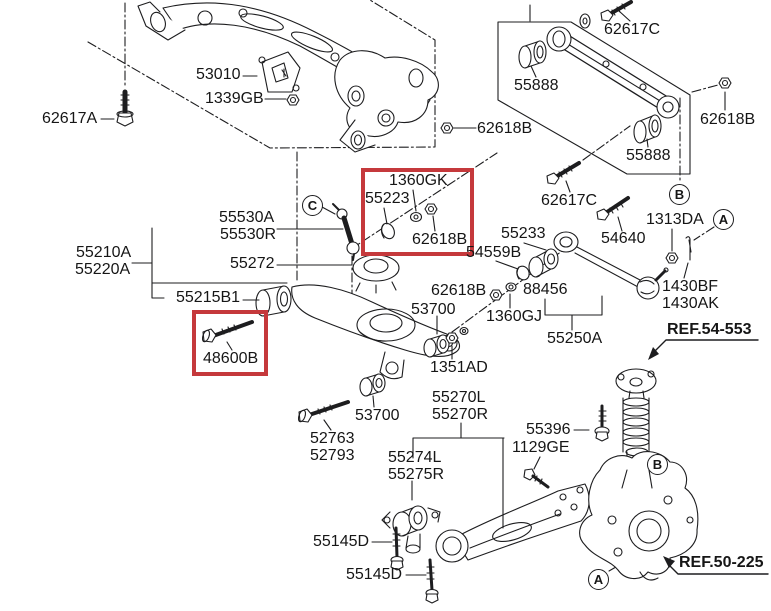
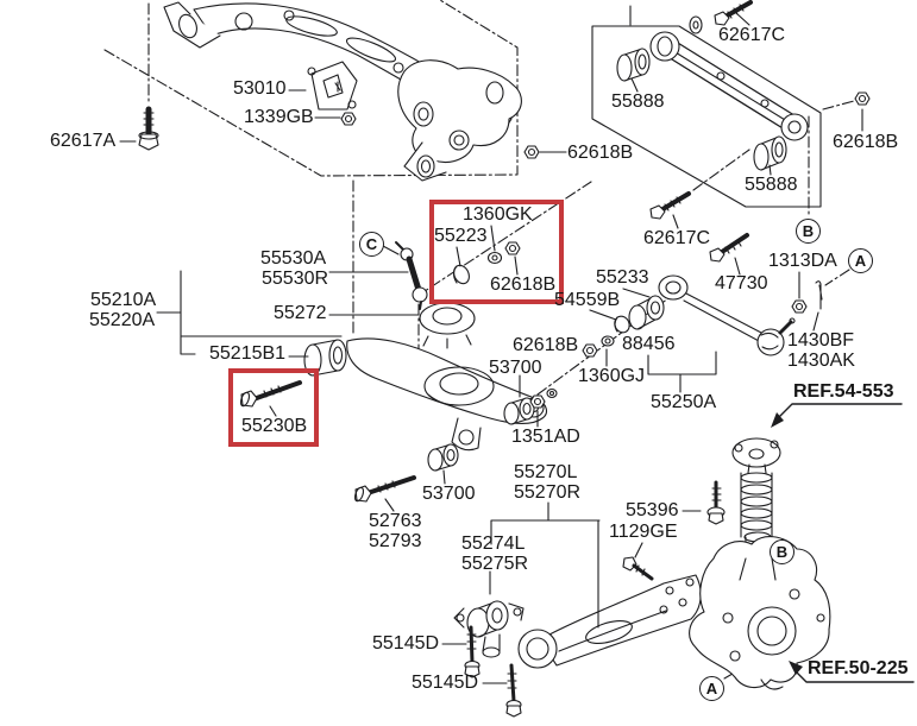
  62617A
  53010
  1339GB
  62617C
  55888
  62618B
  62618B
  55888
  62617C
  1360GK
  55223
  62618B
  55530A
  55530R
  55210A
  55220A
  55272
  55215B1
- 48600B
+ 55230B
  55233
  54559B
- 54640
+ 47730
  1313DA
  62618B
  53700
  88456
  1360GJ
  1430BF
  1430AK
  REF.54-553
  55250A
  1351AD
  55270L
  55270R
  53700
  52763
  52793
  55274L
  55275R
  55396
  1129GE
  55145D
  55145D
  REF.50-225
  C
  B
  A
  B
  A
